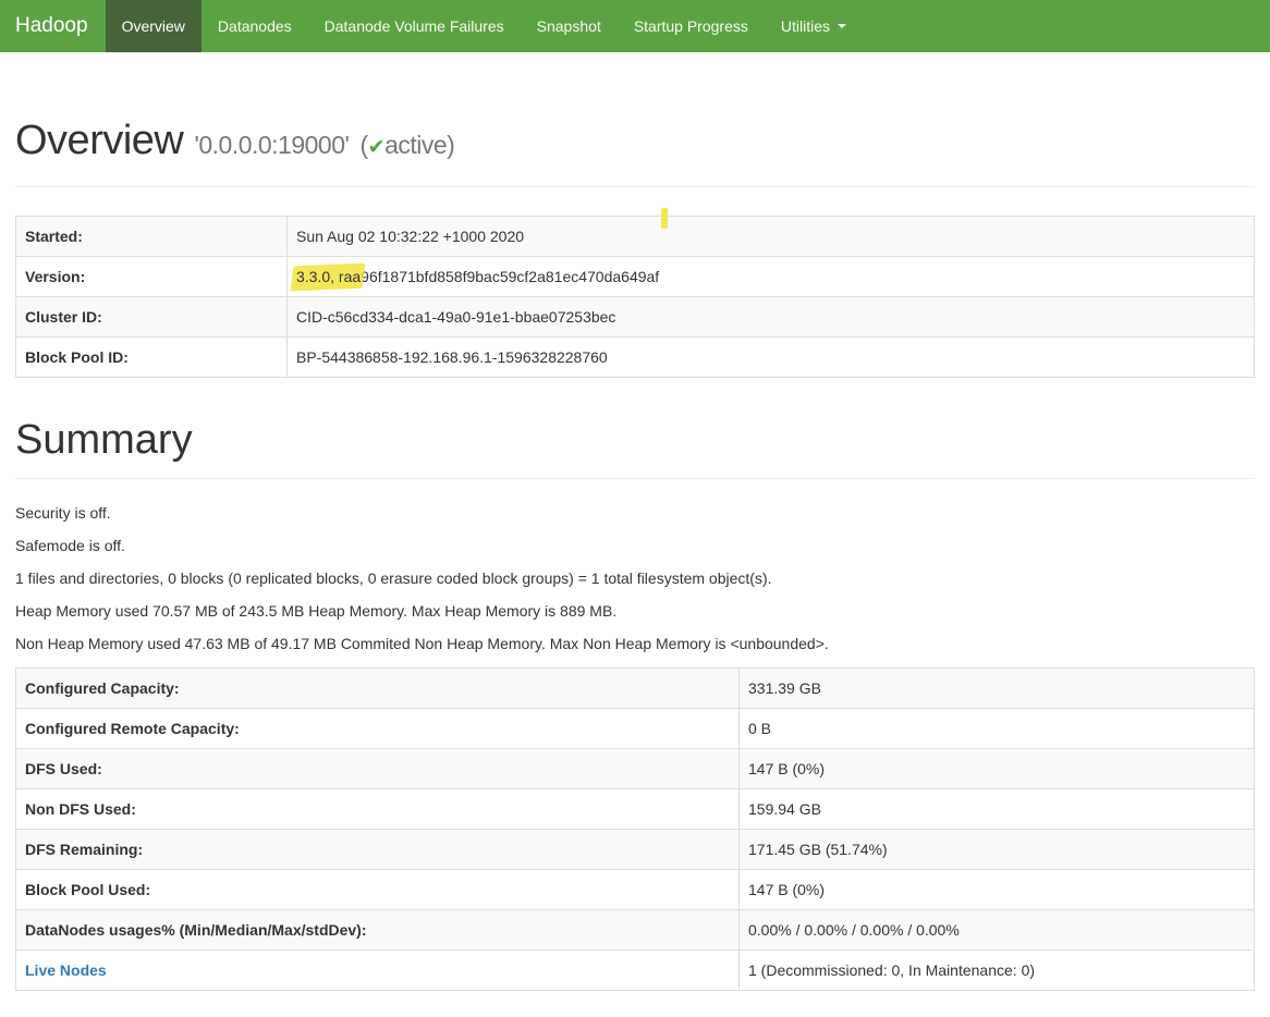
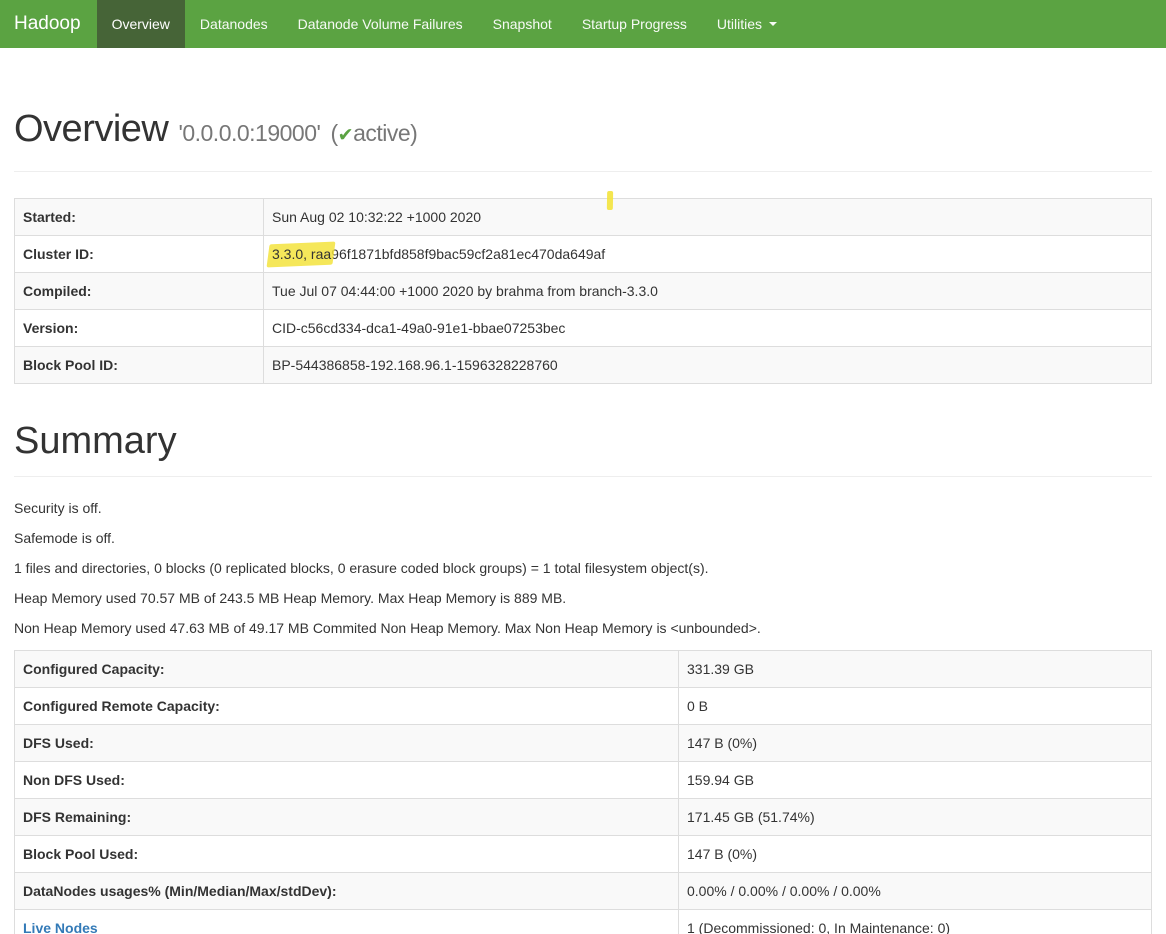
  Hadoop
  Overview
  Datanodes
  Datanode Volume Failures
  Snapshot
  Startup Progress
  Utilities
  Overview '0.0.0.0:19000' (✔active)
  Started:	Sun Aug 02 10:32:22 +1000 2020
- Version:	3.3.0, raa96f1871bfd858f9bac59cf2a81ec470da649af
+ Cluster ID:	3.3.0, raa96f1871bfd858f9bac59cf2a81ec470da649af
+ Compiled:	Tue Jul 07 04:44:00 +1000 2020 by brahma from branch-3.3.0
- Cluster ID:	CID-c56cd334-dca1-49a0-91e1-bbae07253bec
+ Version:	CID-c56cd334-dca1-49a0-91e1-bbae07253bec
  Block Pool ID:	BP-544386858-192.168.96.1-1596328228760
  Summary
  Security is off.
  Safemode is off.
  1 files and directories, 0 blocks (0 replicated blocks, 0 erasure coded block groups) = 1 total filesystem object(s).
  Heap Memory used 70.57 MB of 243.5 MB Heap Memory. Max Heap Memory is 889 MB.
  Non Heap Memory used 47.63 MB of 49.17 MB Commited Non Heap Memory. Max Non Heap Memory is <unbounded>.
  Configured Capacity:	331.39 GB
  Configured Remote Capacity:	0 B
  DFS Used:	147 B (0%)
  Non DFS Used:	159.94 GB
  DFS Remaining:	171.45 GB (51.74%)
  Block Pool Used:	147 B (0%)
  DataNodes usages% (Min/Median/Max/stdDev):	0.00% / 0.00% / 0.00% / 0.00%
  Live Nodes	1 (Decommissioned: 0, In Maintenance: 0)
